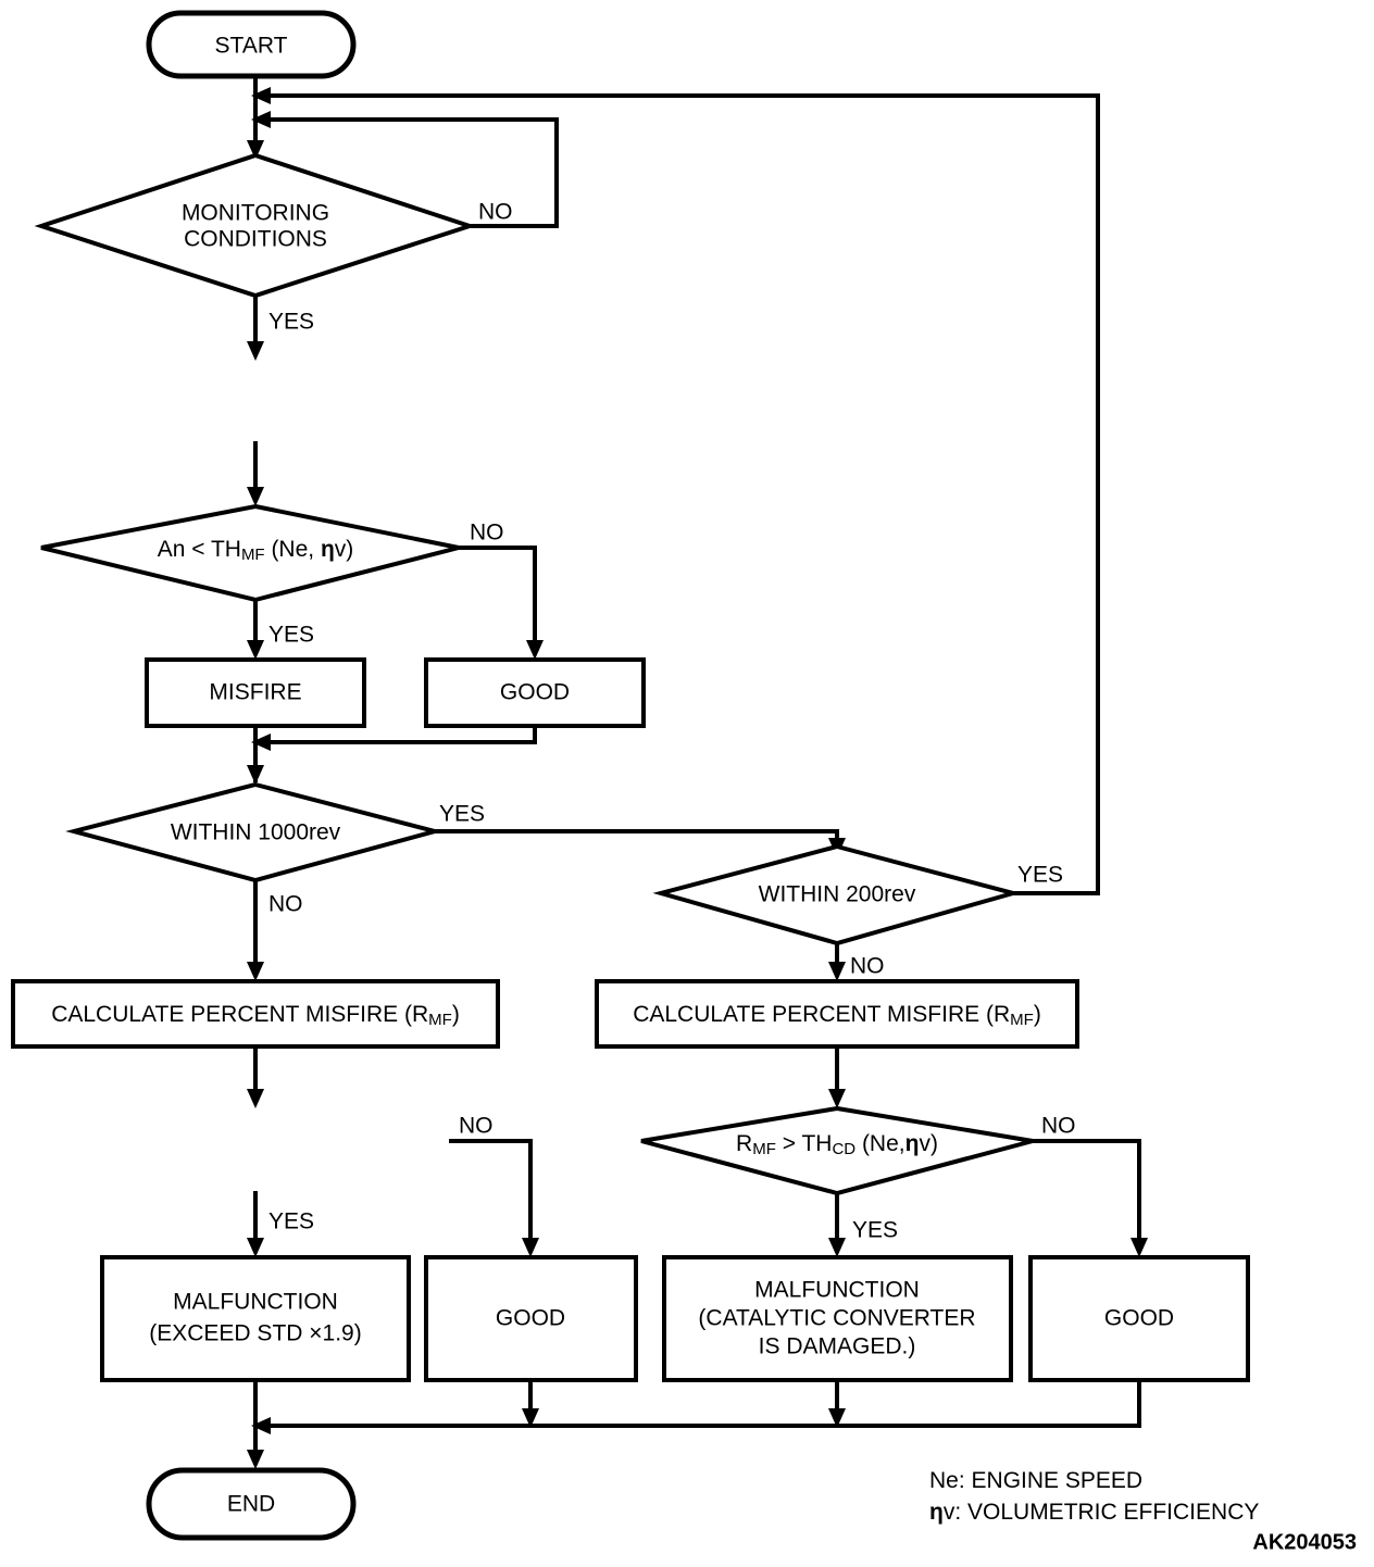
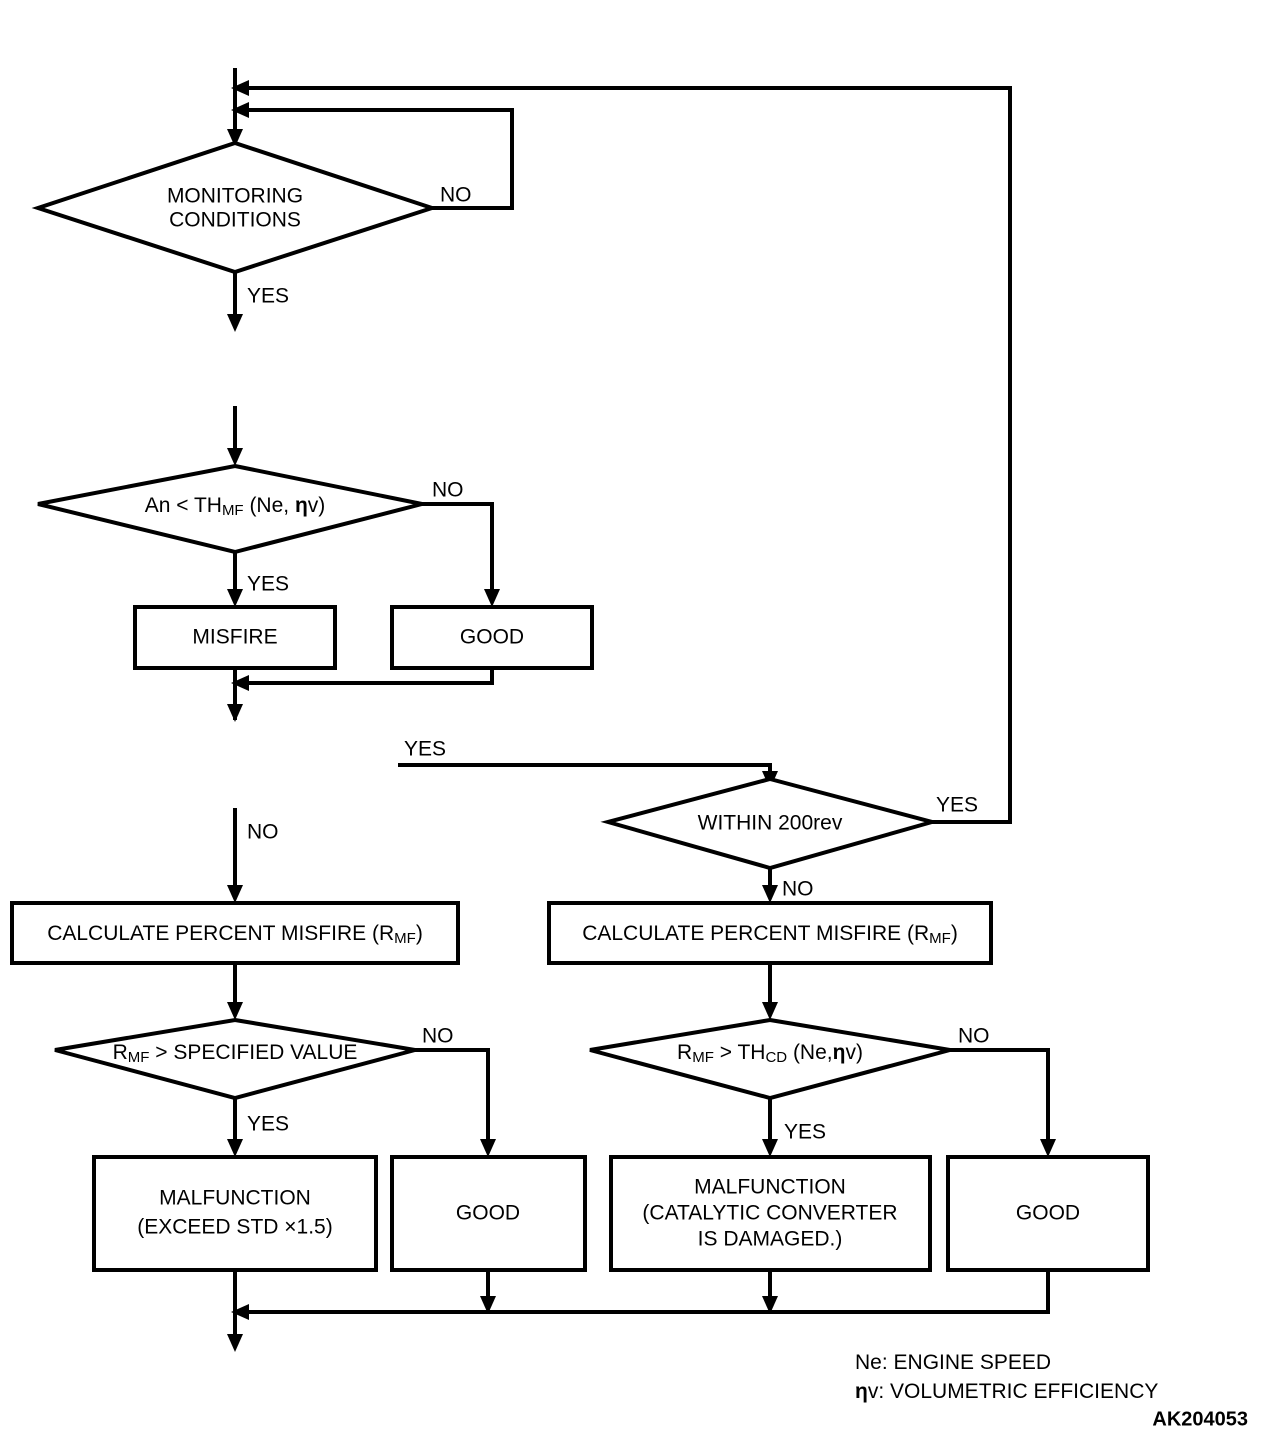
- START
  MONITORING
  CONDITIONS
  NO
  YES
  An < THMF (Ne, ηv)
  NO
  YES
  MISFIRE
  GOOD
- WITHIN 1000rev
  YES
  NO
  WITHIN 200rev
  YES
  NO
  CALCULATE PERCENT MISFIRE (RMF)
  CALCULATE PERCENT MISFIRE (RMF)
+ RMF > SPECIFIED VALUE
  NO
  YES
  RMF > THCD (Ne,ηv)
  NO
  YES
  MALFUNCTION
- (EXCEED STD ×1.9)
+ (EXCEED STD ×1.5)
  GOOD
  MALFUNCTION
  (CATALYTIC CONVERTER
  IS DAMAGED.)
  GOOD
- END
  Ne: ENGINE SPEED
  ηv: VOLUMETRIC EFFICIENCY
  AK204053
